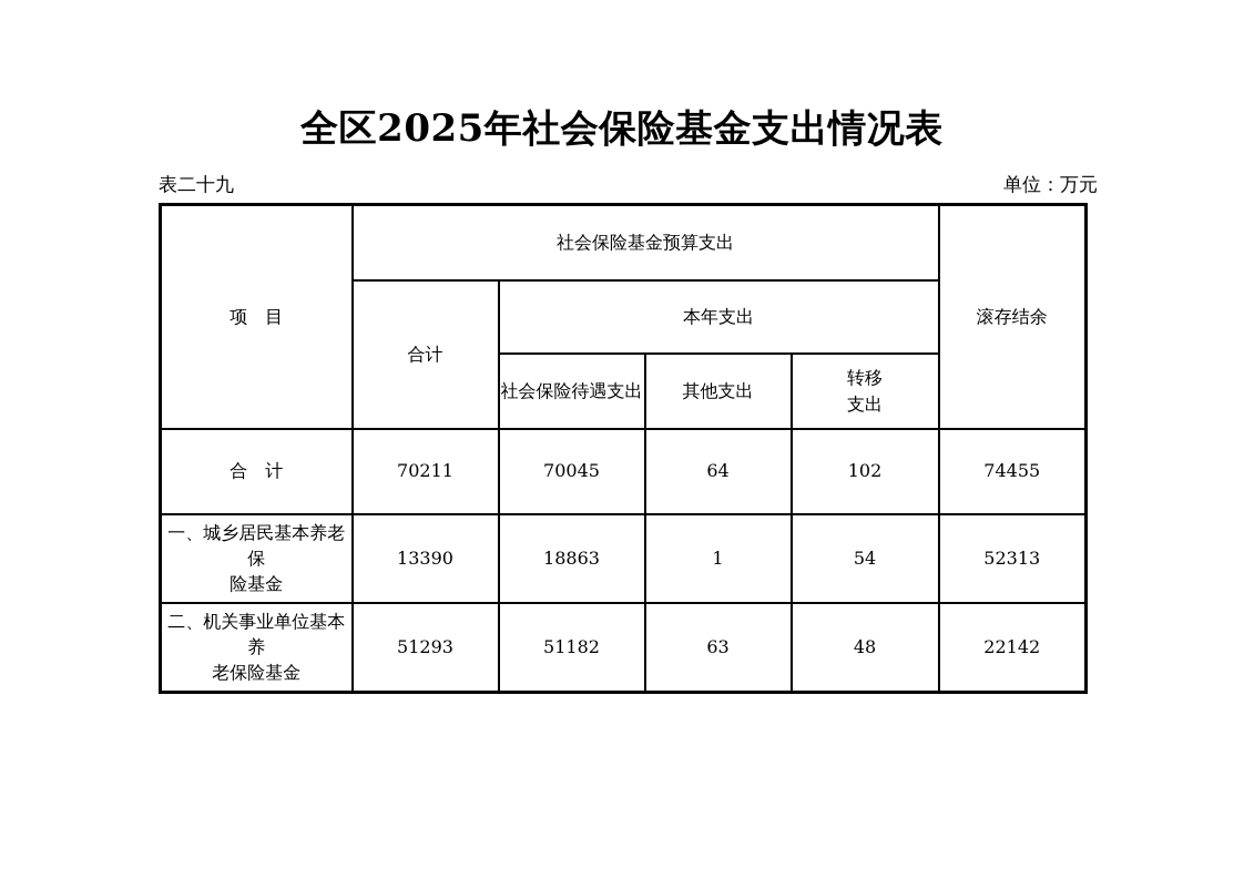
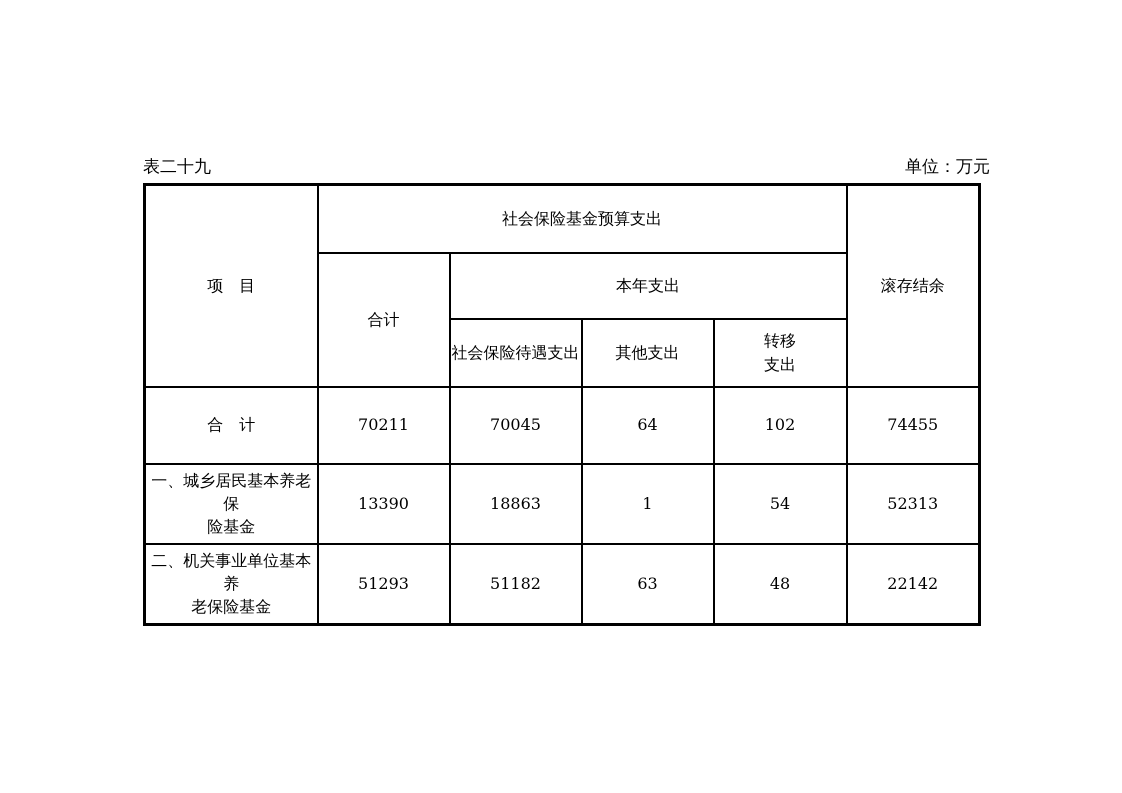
- 全区2025年社会保险基金支出情况表
  表二十九
  单位：万元
  项 目	社会保险基金预算支出	滚存结余
  合计	本年支出
  社会保险待遇支出	其他支出	转移 支出
  合 计	70211	70045	64	102	74455
  一、城乡居民基本养老保 险基金	13390	18863	1	54	52313
  二、机关事业单位基本养 老保险基金	51293	51182	63	48	22142
